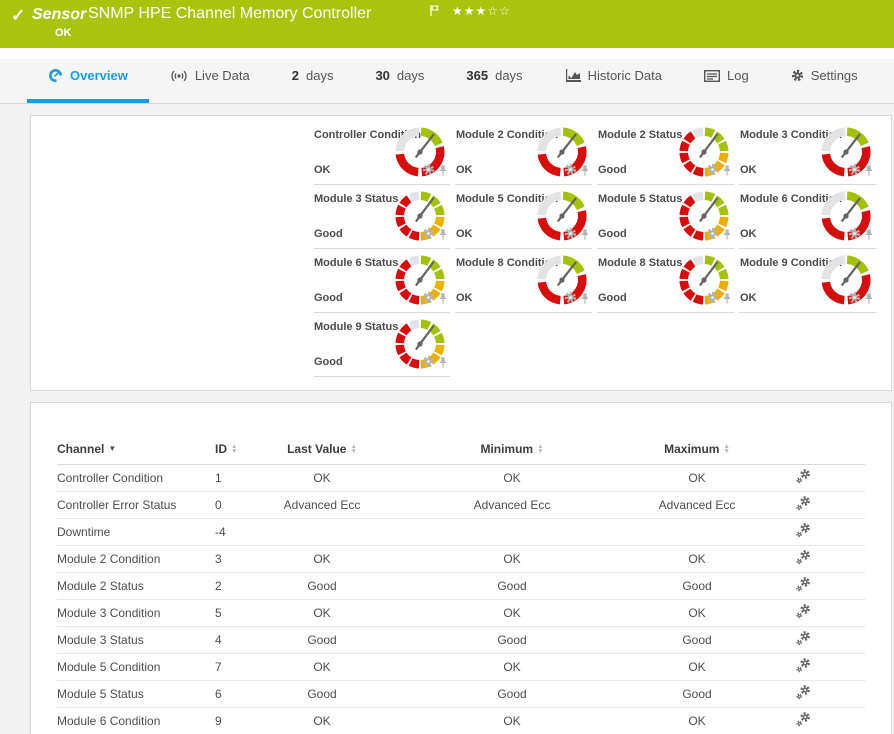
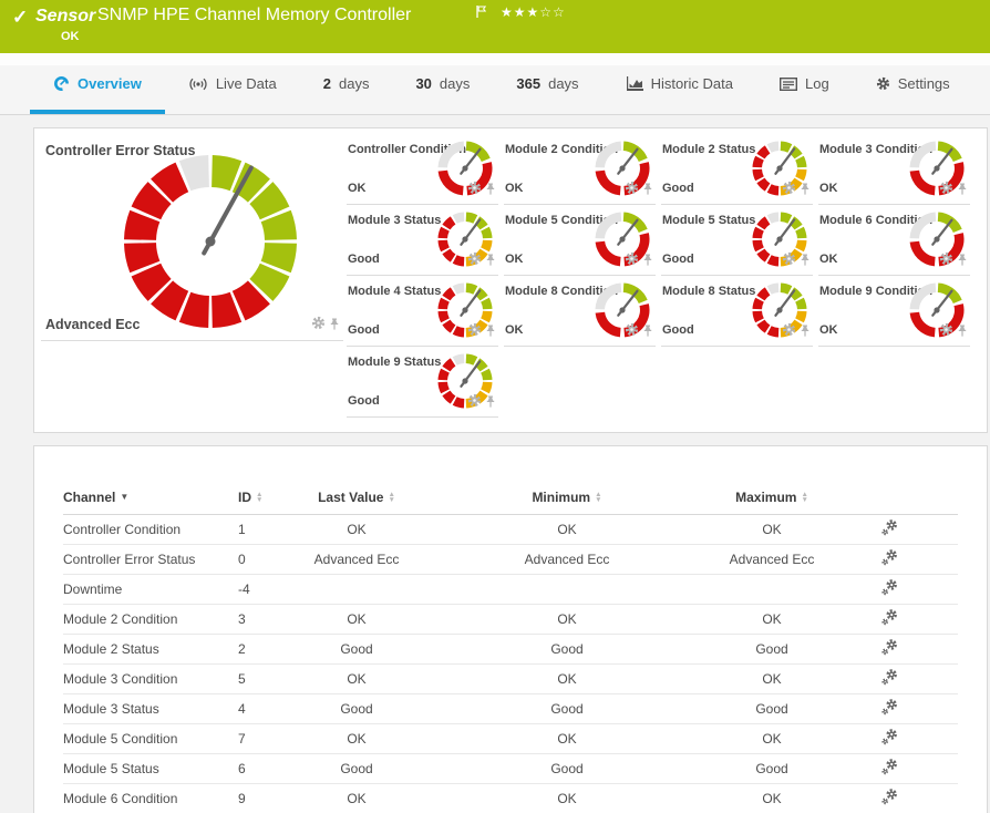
  ✓
  Sensor
  SNMP HPE Channel Memory Controller
  ★★★☆☆
  OK
  Overview
  Live Data
  2
  days
  30
  days
  365
  days
  Historic Data
  Log
  Settings
+ Controller Error Status
+ Advanced Ecc
  Controller Condi
  OK
  Module 2 Conditi
  OK
  Module 2 Status
  Good
  Module 3 Conditi
  OK
  Module 3 Status
  Good
  Module 5 Conditi
  OK
  Module 5 Status
  Good
  Module 6 Conditi
  OK
- Module 6 Status
+ Module 4 Status
  Good
  Module 8 Conditi
  OK
  Module 8 Status
  Good
  Module 9 Conditi
  OK
  Module 9 Status
  Good
  Channel ▼	ID	Last Value	Minimum	Maximum
  Controller Condition	1	OK	OK	OK
  Controller Error Status	0	Advanced Ecc	Advanced Ecc	Advanced Ecc
  Downtime	-4
  Module 2 Condition	3	OK	OK	OK
  Module 2 Status	2	Good	Good	Good
  Module 3 Condition	5	OK	OK	OK
  Module 3 Status	4	Good	Good	Good
  Module 5 Condition	7	OK	OK	OK
  Module 5 Status	6	Good	Good	Good
  Module 6 Condition	9	OK	OK	OK
